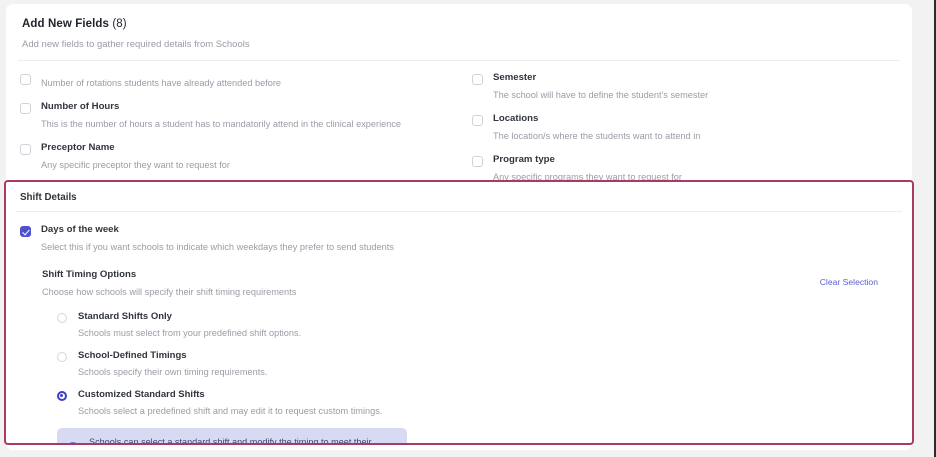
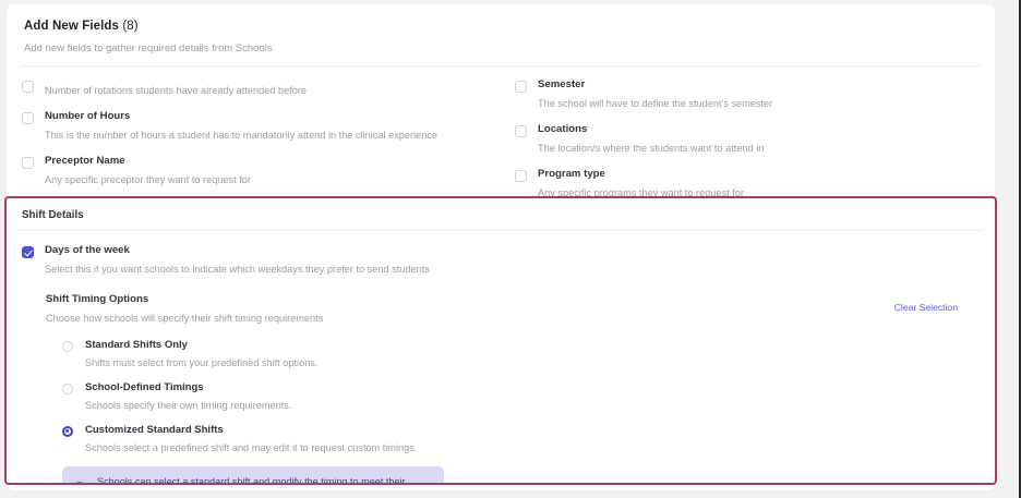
  Add New Fields (8)
  Add new fields to gather required details from Schools
  Number of rotations students have already attended before
  Number of Hours
  This is the number of hours a student has to mandatorily attend in the clinical experience
  Preceptor Name
  Any specific preceptor they want to request for
  Semester
  The school will have to define the student's semester
  Locations
  The location/s where the students want to attend in
  Program type
  Any specific programs they want to request for
  Shift Details
  Days of the week
  Select this if you want schools to indicate which weekdays they prefer to send students
  Shift Timing Options
  Choose how schools will specify their shift timing requirements
  Clear Selection
  Standard Shifts Only
- Schools must select from your predefined shift options.
+ Shifts must select from your predefined shift options.
  School-Defined Timings
  Schools specify their own timing requirements.
  Customized Standard Shifts
  Schools select a predefined shift and may edit it to request custom timings.
  Schools can select a standard shift and modify the timing to meet their
